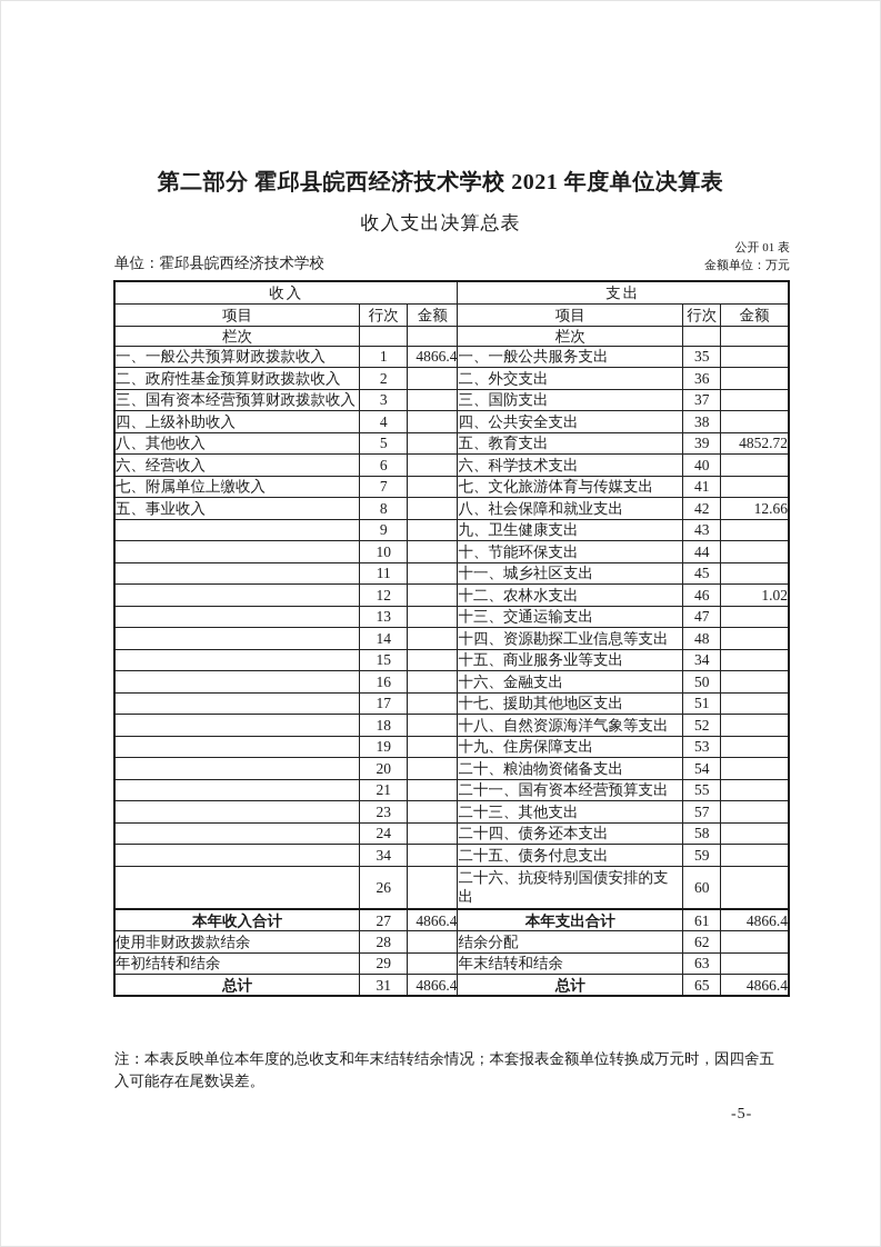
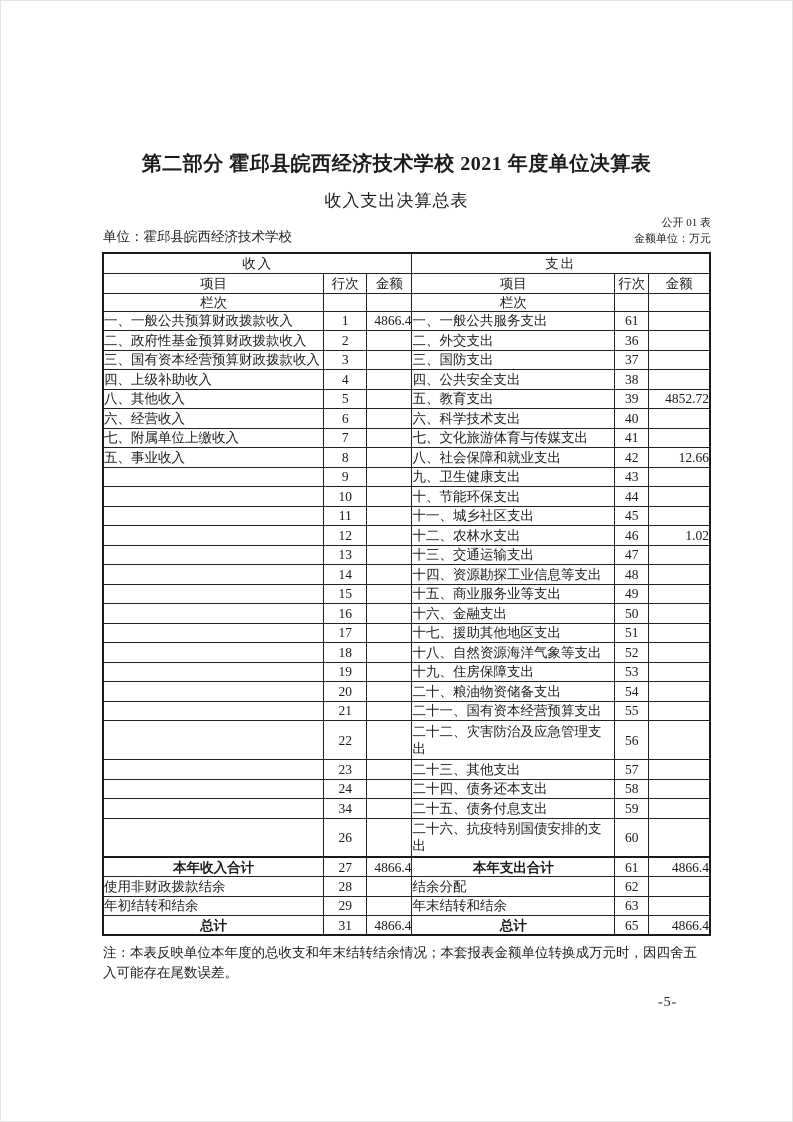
  第二部分 霍邱县皖西经济技术学校 2021 年度单位决算表
  收入支出决算总表
  公开 01 表
  单位：霍邱县皖西经济技术学校
  金额单位：万元
  收入	支出
  项目	行次	金额	项目	行次	金额
  栏次			栏次
- 一、一般公共预算财政拨款收入	1	4866.4	一、一般公共服务支出	35
+ 一、一般公共预算财政拨款收入	1	4866.4	一、一般公共服务支出	61
  二、政府性基金预算财政拨款收入	2		二、外交支出	36
  三、国有资本经营预算财政拨款收入	3		三、国防支出	37
  四、上级补助收入	4		四、公共安全支出	38
  八、其他收入	5		五、教育支出	39	4852.72
  六、经营收入	6		六、科学技术支出	40
  七、附属单位上缴收入	7		七、文化旅游体育与传媒支出	41
  五、事业收入	8		八、社会保障和就业支出	42	12.66
  	9		九、卫生健康支出	43
  	10		十、节能环保支出	44
  	11		十一、城乡社区支出	45
  	12		十二、农林水支出	46	1.02
  	13		十三、交通运输支出	47
  	14		十四、资源勘探工业信息等支出	48
- 	15		十五、商业服务业等支出	34
+ 	15		十五、商业服务业等支出	49
  	16		十六、金融支出	50
  	17		十七、援助其他地区支出	51
  	18		十八、自然资源海洋气象等支出	52
  	19		十九、住房保障支出	53
  	20		二十、粮油物资储备支出	54
  	21		二十一、国有资本经营预算支出	55
+ 	22		二十二、灾害防治及应急管理支出	56
  	23		二十三、其他支出	57
  	24		二十四、债务还本支出	58
  	34		二十五、债务付息支出	59
  	26		二十六、抗疫特别国债安排的支出	60
  本年收入合计	27	4866.4	本年支出合计	61	4866.4
  使用非财政拨款结余	28		结余分配	62
  年初结转和结余	29		年末结转和结余	63
  总计	31	4866.4	总计	65	4866.4
  注：本表反映单位本年度的总收支和年末结转结余情况；本套报表金额单位转换成万元时，因四舍五入可能存在尾数误差。
  -5-
